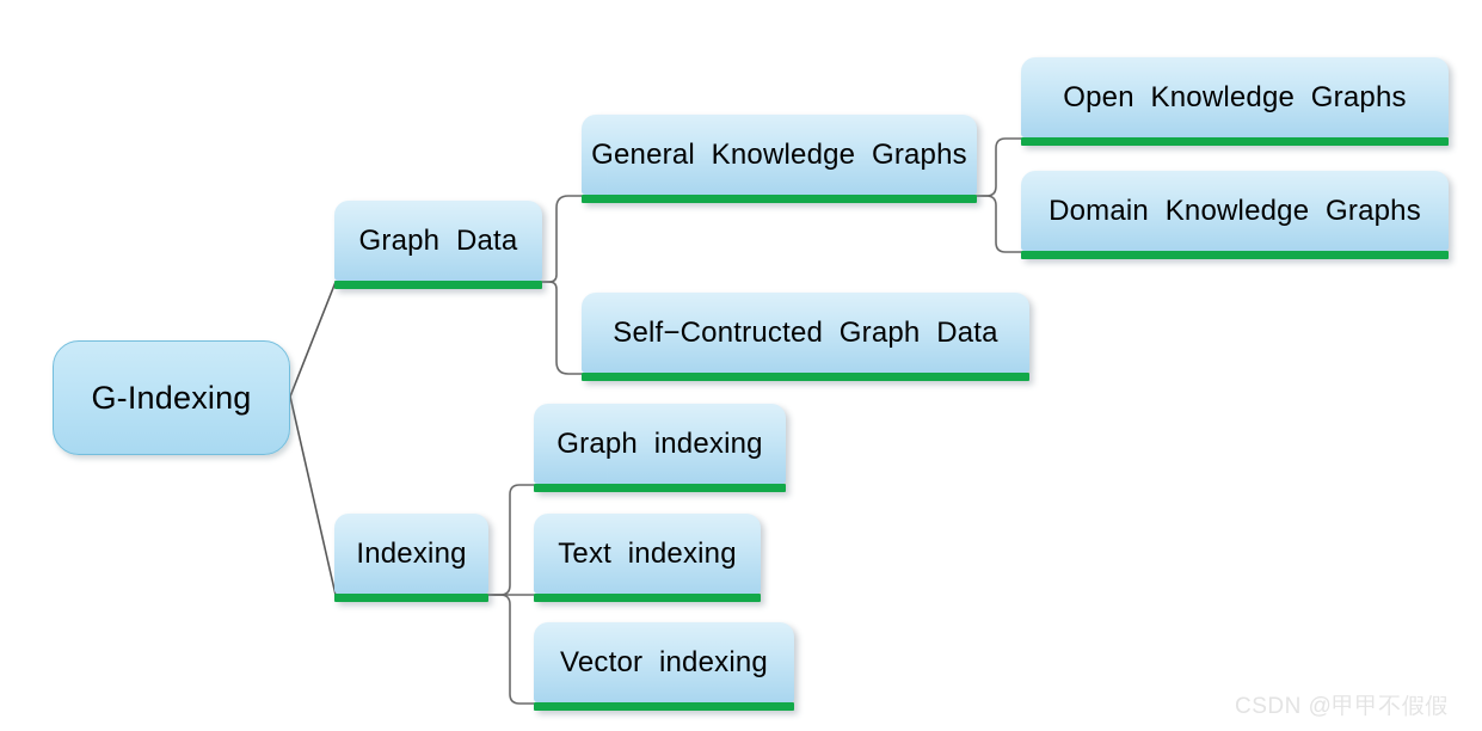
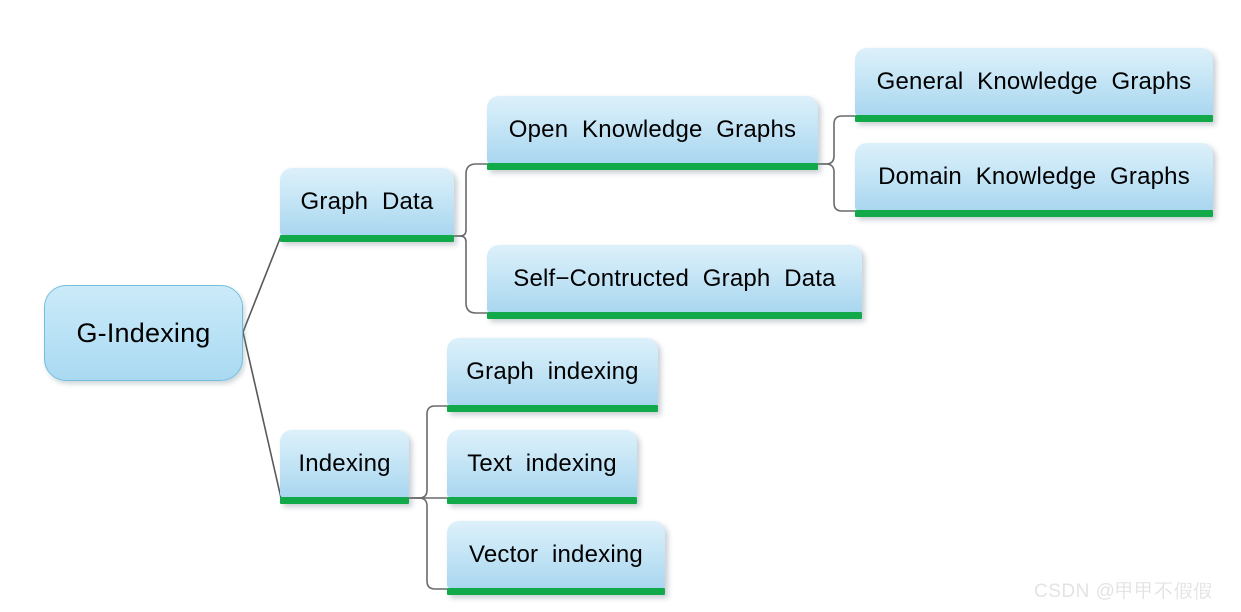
  G-Indexing
  Graph Data
- General Knowledge Graphs
+ Open Knowledge Graphs
  Self−Contructed Graph Data
- Open Knowledge Graphs
+ General Knowledge Graphs
  Domain Knowledge Graphs
  Indexing
  Graph indexing
  Text indexing
  Vector indexing
  CSDN @甲甲不假假
